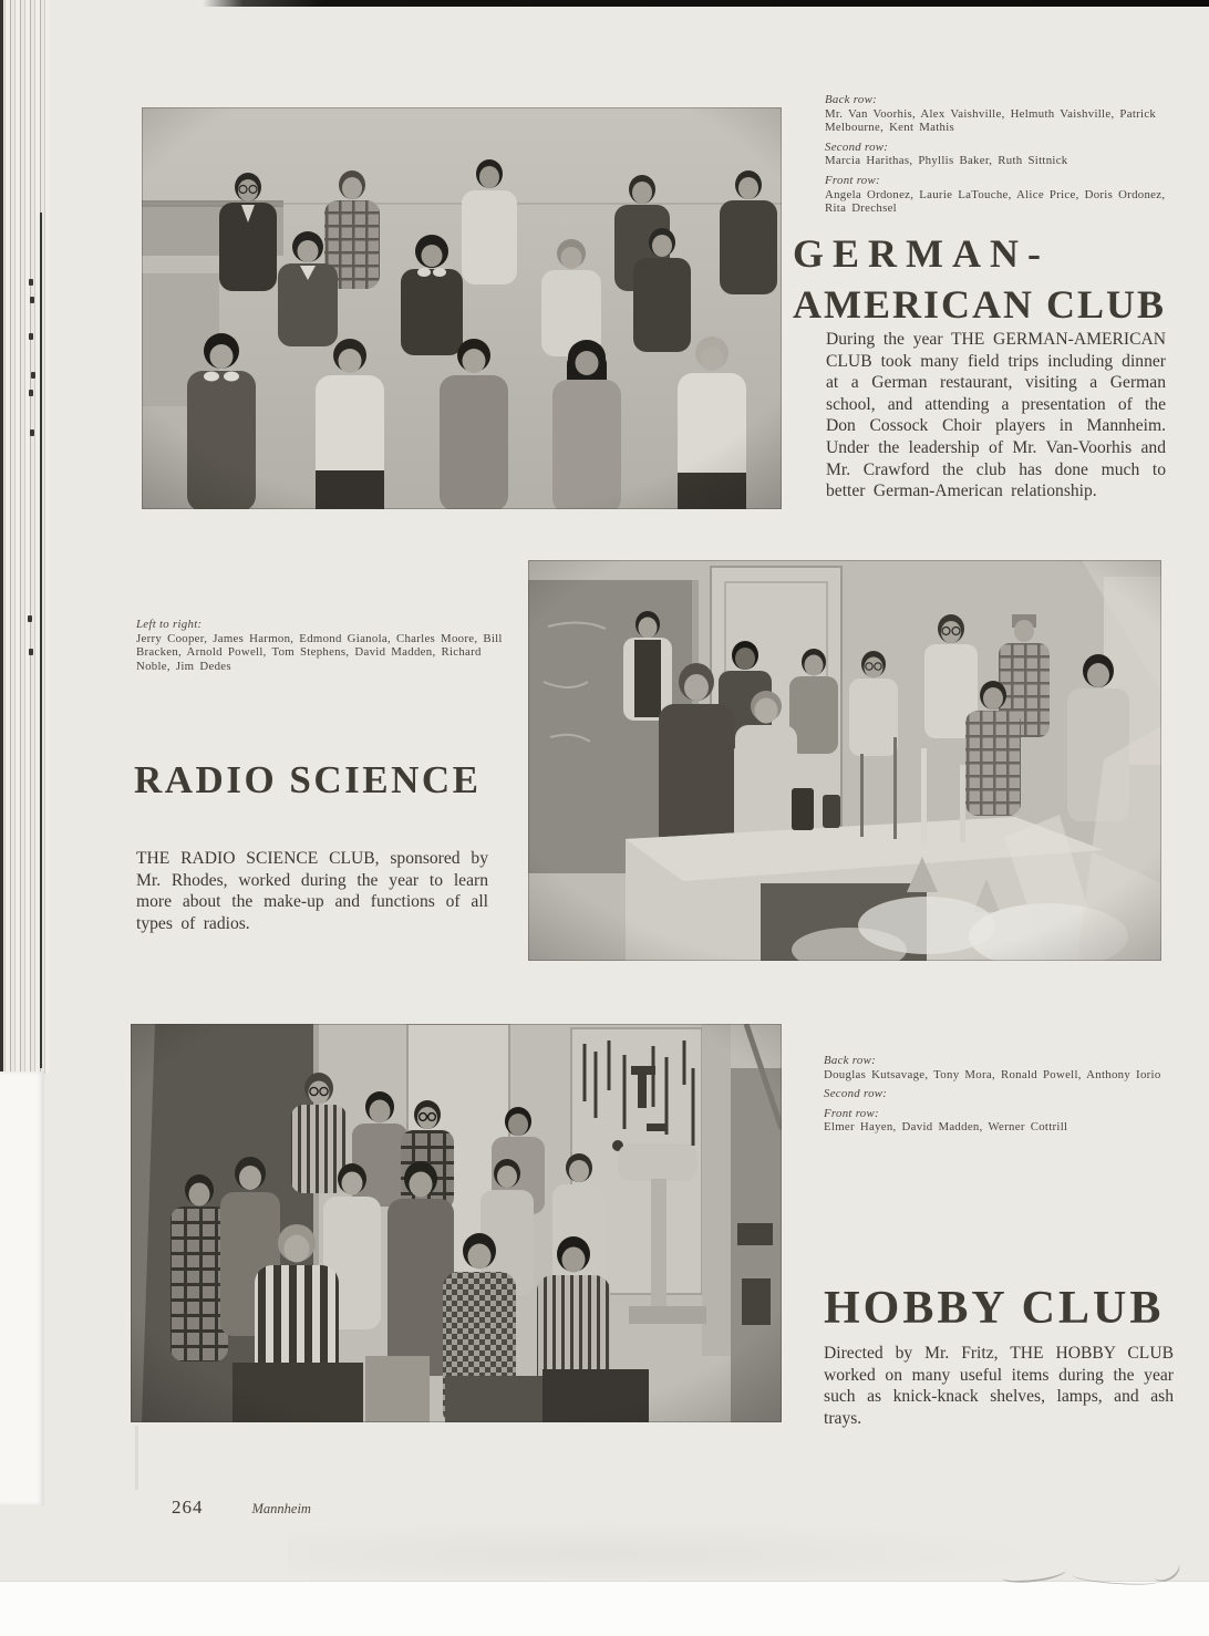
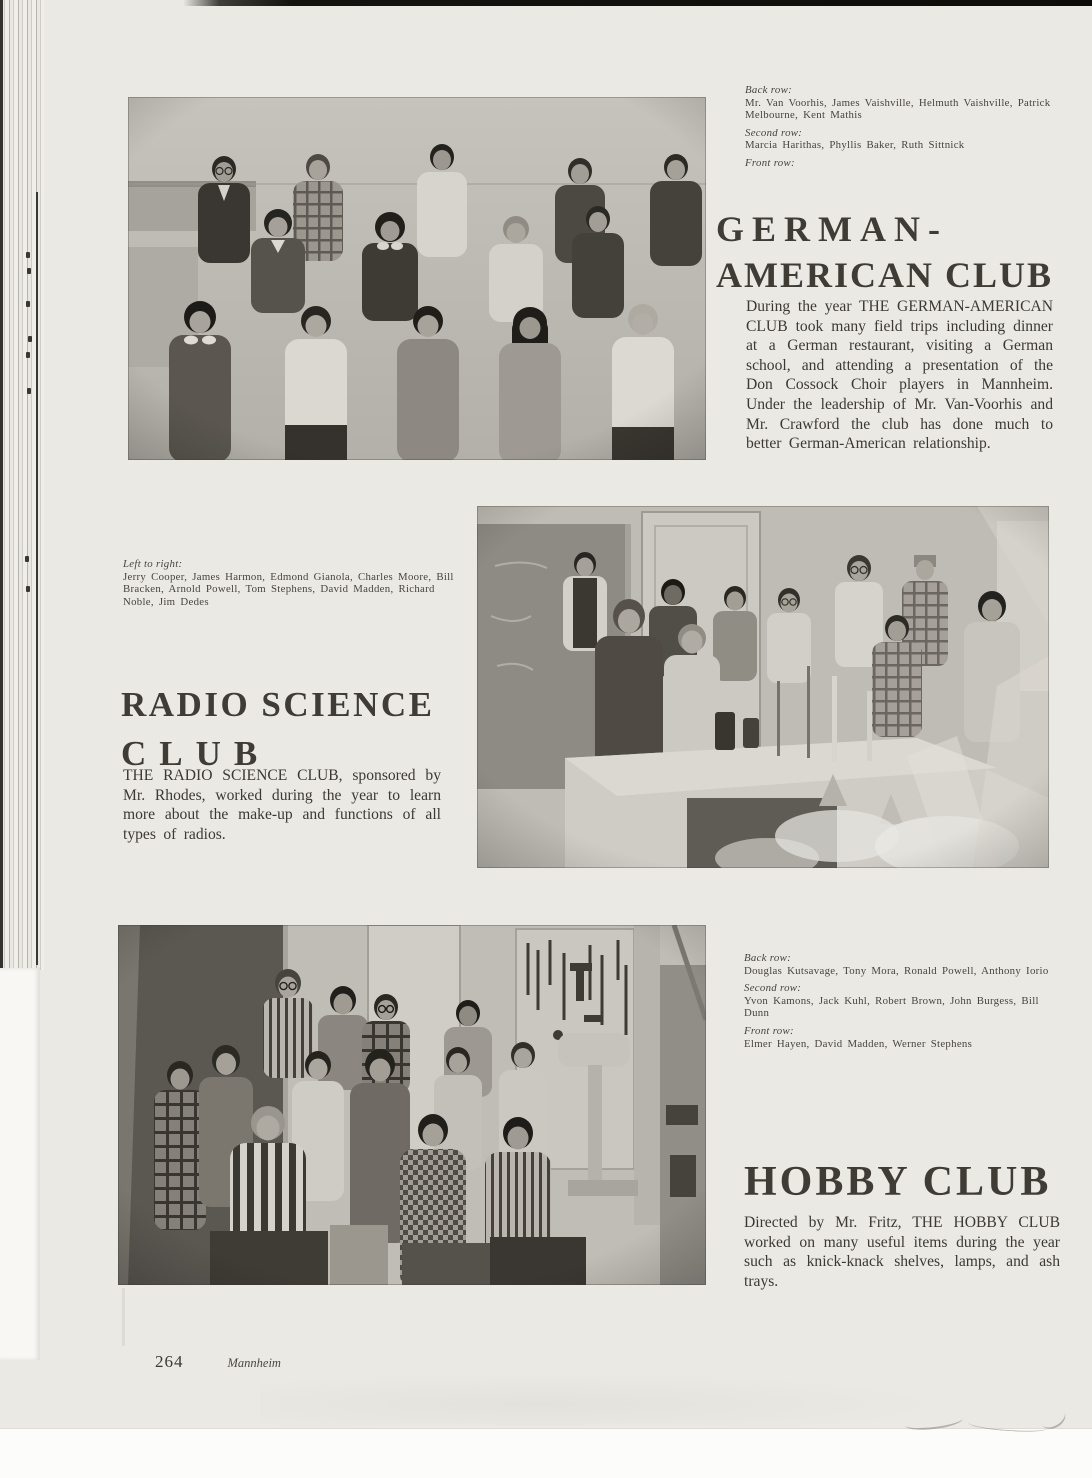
  Back row:
- Mr. Van Voorhis, Alex Vaishville, Helmuth Vaishville, Patrick Melbourne, Kent Mathis
+ Mr. Van Voorhis, James Vaishville, Helmuth Vaishville, Patrick Melbourne, Kent Mathis
  Second row:
  Marcia Harithas, Phyllis Baker, Ruth Sittnick
  Front row:
- Angela Ordonez, Laurie LaTouche, Alice Price, Doris Ordonez, Rita Drechsel
  GERMAN-
  AMERICAN CLUB
  During the year THE GERMAN-AMERICAN CLUB took many field trips including dinner at a German restaurant, visiting a German school, and attending a presentation of the Don Cossock Choir players in Mannheim. Under the leadership of Mr. Van-Voorhis and Mr. Crawford the club has done much to better German-American relationship.
  Left to right:
  Jerry Cooper, James Harmon, Edmond Gianola, Charles Moore, Bill Bracken, Arnold Powell, Tom Stephens, David Madden, Richard Noble, Jim Dedes
  RADIO SCIENCE
+ CLUB
  THE RADIO SCIENCE CLUB, sponsored by Mr. Rhodes, worked during the year to learn more about the make-up and functions of all types of radios.
  Back row:
  Douglas Kutsavage, Tony Mora, Ronald Powell, Anthony Iorio
  Second row:
+ Yvon Kamons, Jack Kuhl, Robert Brown, John Burgess, Bill Dunn
  Front row:
- Elmer Hayen, David Madden, Werner Cottrill
+ Elmer Hayen, David Madden, Werner Stephens
  HOBBY CLUB
  Directed by Mr. Fritz, THE HOBBY CLUB worked on many useful items during the year such as knick-knack shelves, lamps, and ash trays.
  264 Mannheim
